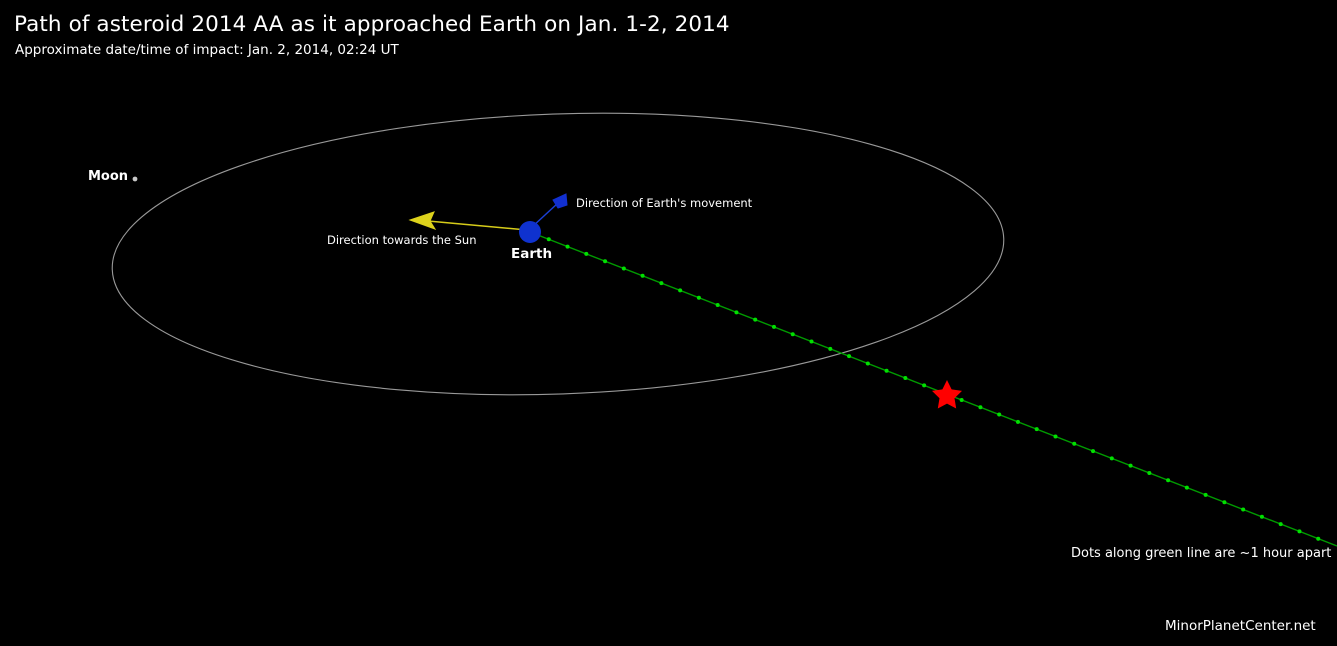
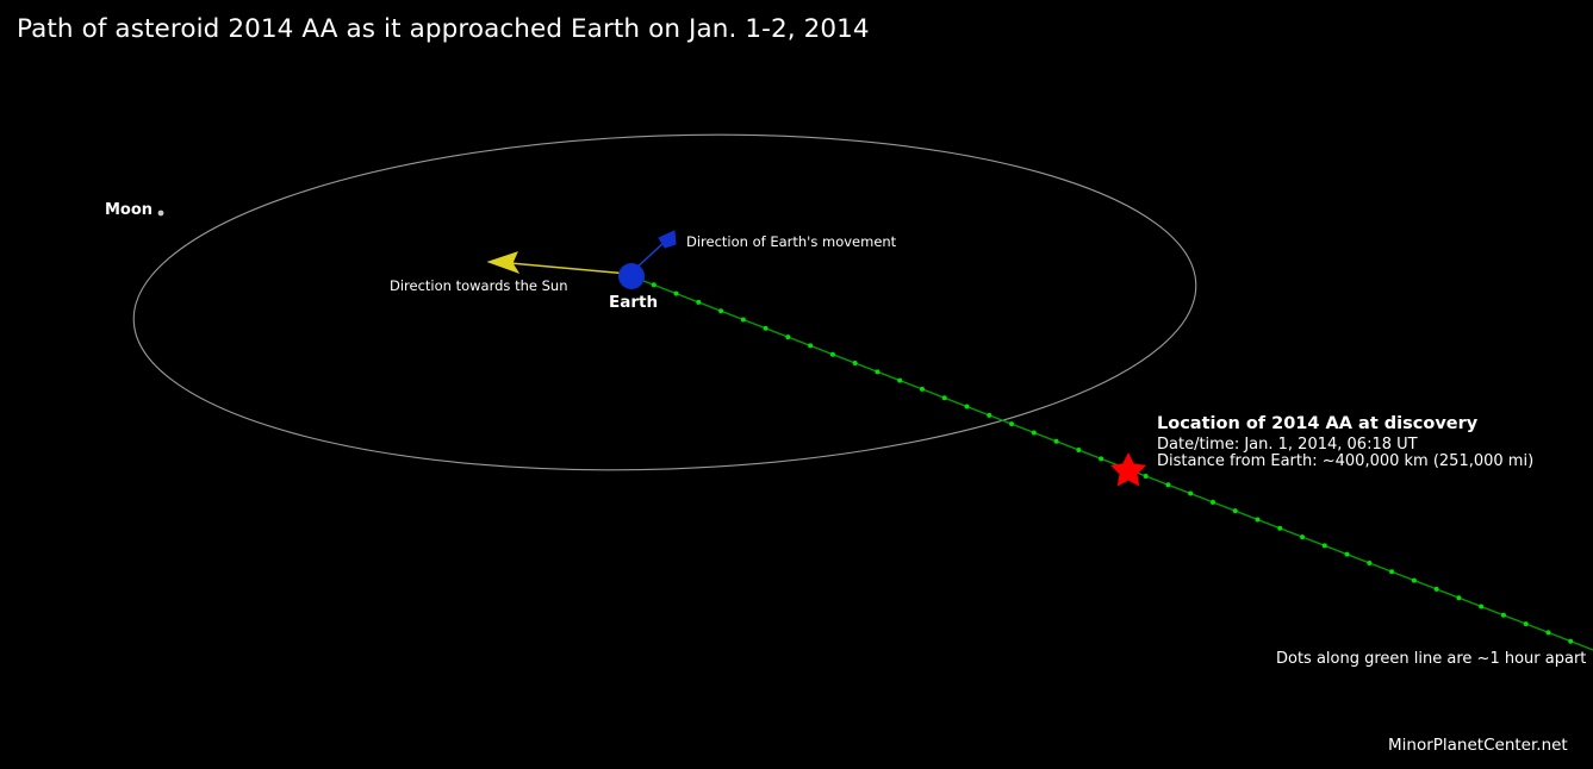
  Path of asteroid 2014 AA as it approached Earth on Jan. 1-2, 2014
- Approximate date/time of impact: Jan. 2, 2014, 02:24 UT
  Moon
  Earth
  Direction towards the Sun
  Direction of Earth's movement
+ Location of 2014 AA at discovery
+ Date/time: Jan. 1, 2014, 06:18 UT
+ Distance from Earth: ~400,000 km (251,000 mi)
  Dots along green line are ~1 hour apart
  MinorPlanetCenter.net
